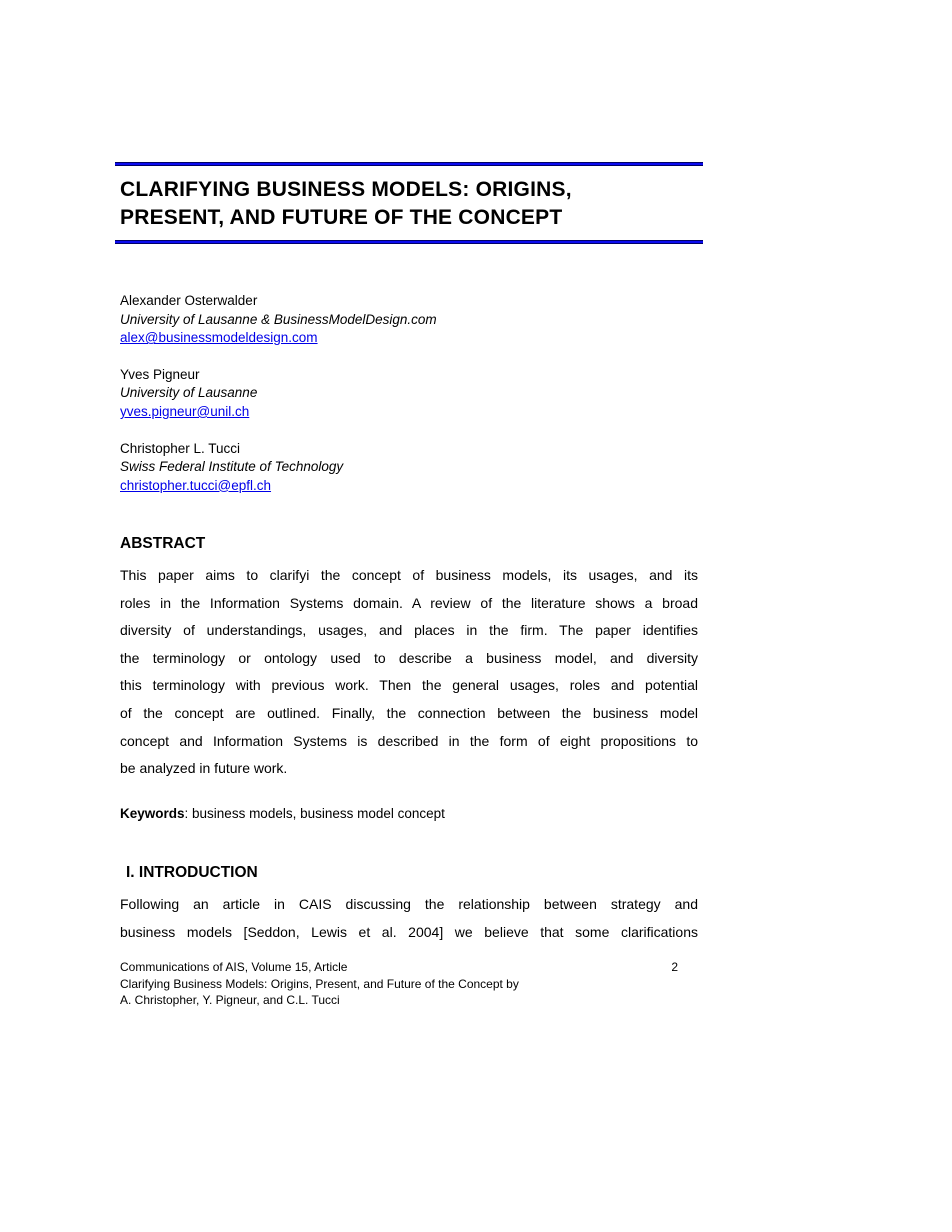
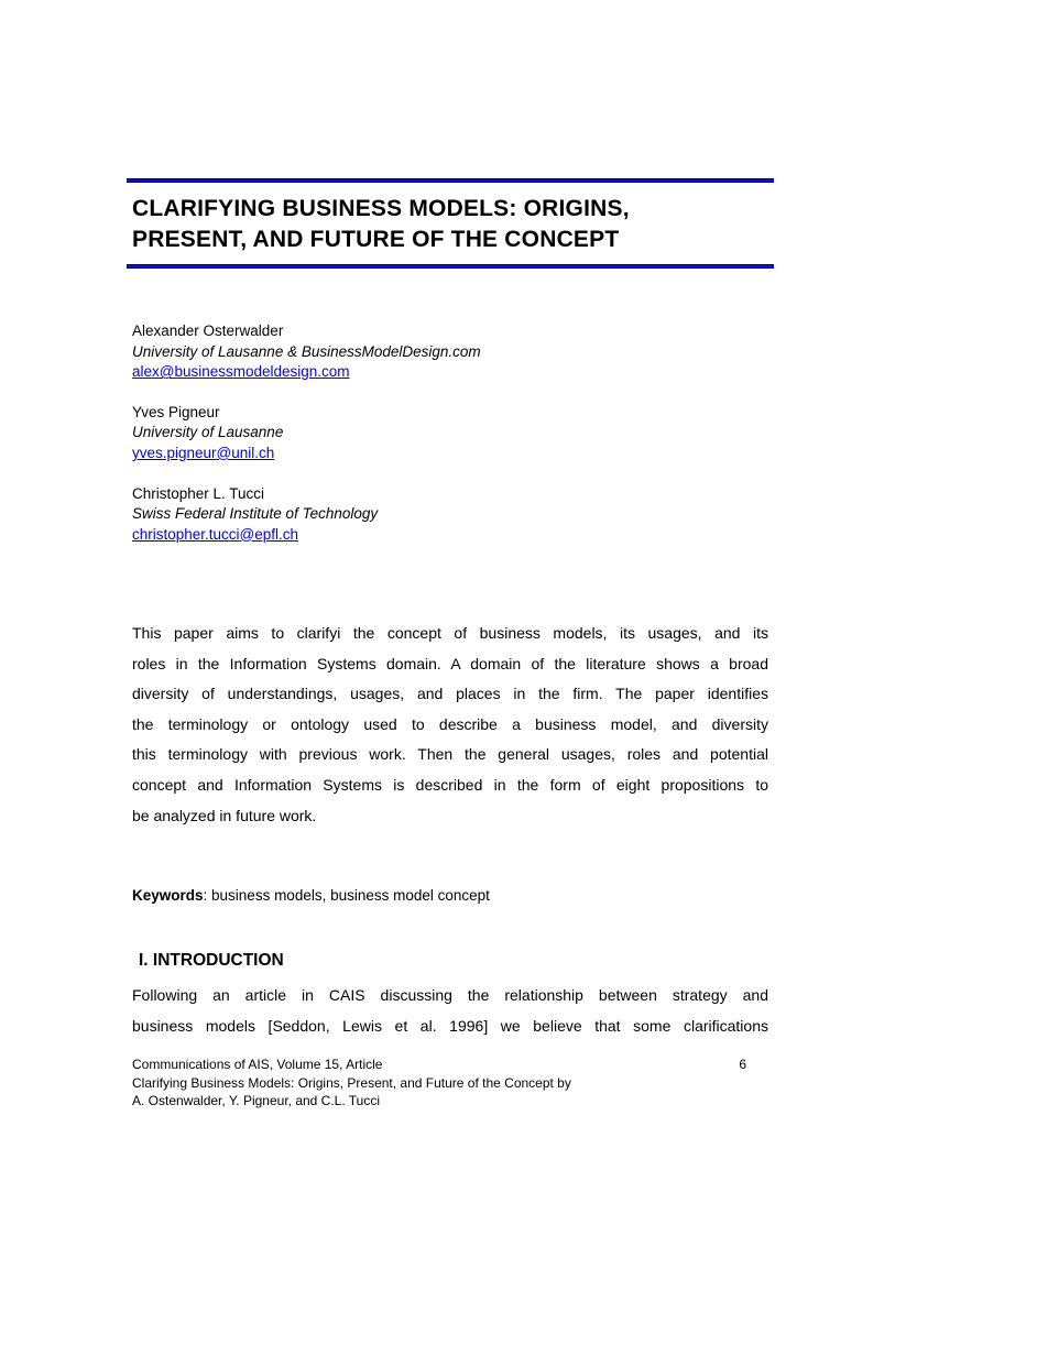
  CLARIFYING BUSINESS MODELS: ORIGINS,
  PRESENT, AND FUTURE OF THE CONCEPT
  Alexander Osterwalder
  University of Lausanne & BusinessModelDesign.com
  alex@businessmodeldesign.com
  Yves Pigneur
  University of Lausanne
  yves.pigneur@unil.ch
  Christopher L. Tucci
  Swiss Federal Institute of Technology
  christopher.tucci@epfl.ch
- ABSTRACT
  This paper aims to clarifyi the concept of business models, its usages, and its
- roles in the Information Systems domain. A review of the literature shows a broad
+ roles in the Information Systems domain. A domain of the literature shows a broad
  diversity of understandings, usages, and places in the firm. The paper identifies
  the terminology or ontology used to describe a business model, and diversity
  this terminology with previous work. Then the general usages, roles and potential
- of the concept are outlined. Finally, the connection between the business model
  concept and Information Systems is described in the form of eight propositions to
  be analyzed in future work.
  Keywords: business models, business model concept
  I. INTRODUCTION
  Following an article in CAIS discussing the relationship between strategy and
- business models [Seddon, Lewis et al. 2004] we believe that some clarifications
+ business models [Seddon, Lewis et al. 1996] we believe that some clarifications
  Communications of AIS, Volume 15, Article
  Clarifying Business Models: Origins, Present, and Future of the Concept by
- A. Christopher, Y. Pigneur, and C.L. Tucci
+ A. Ostenwalder, Y. Pigneur, and C.L. Tucci
- 2
+ 6
